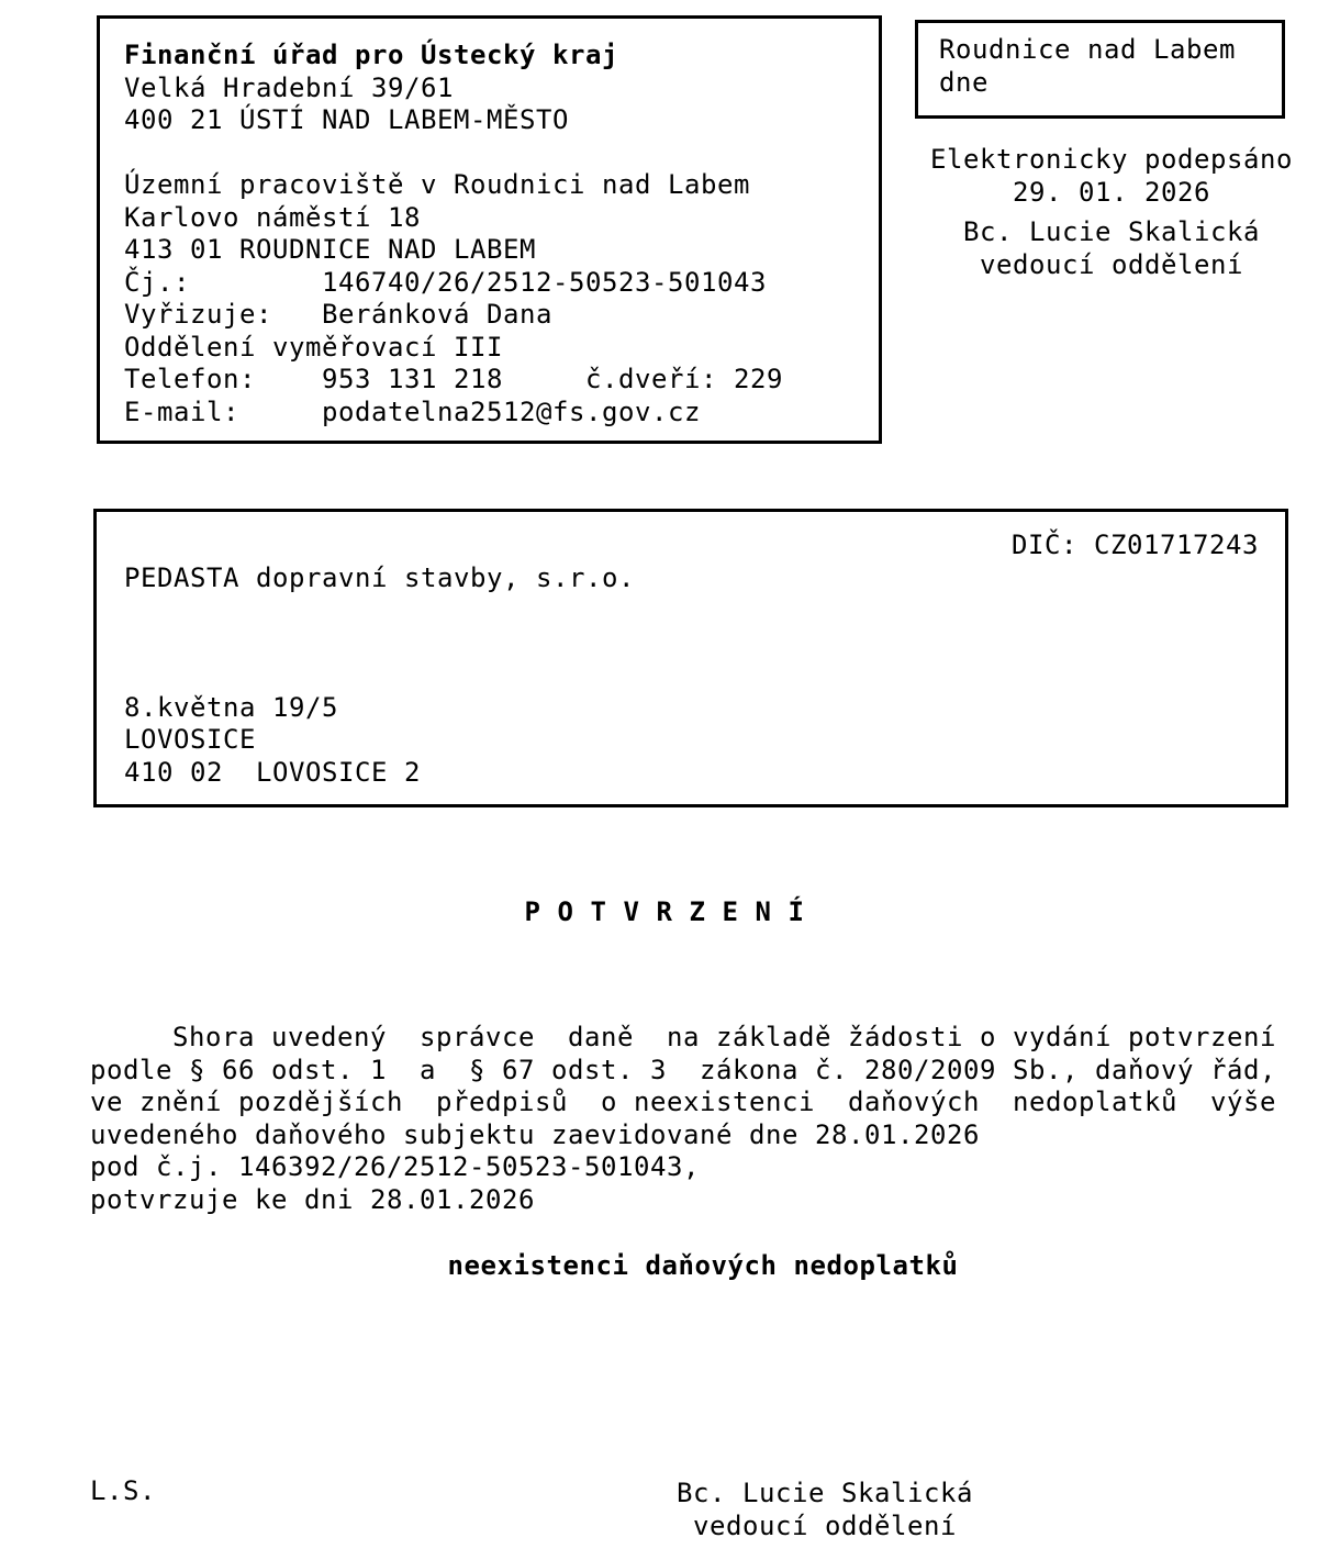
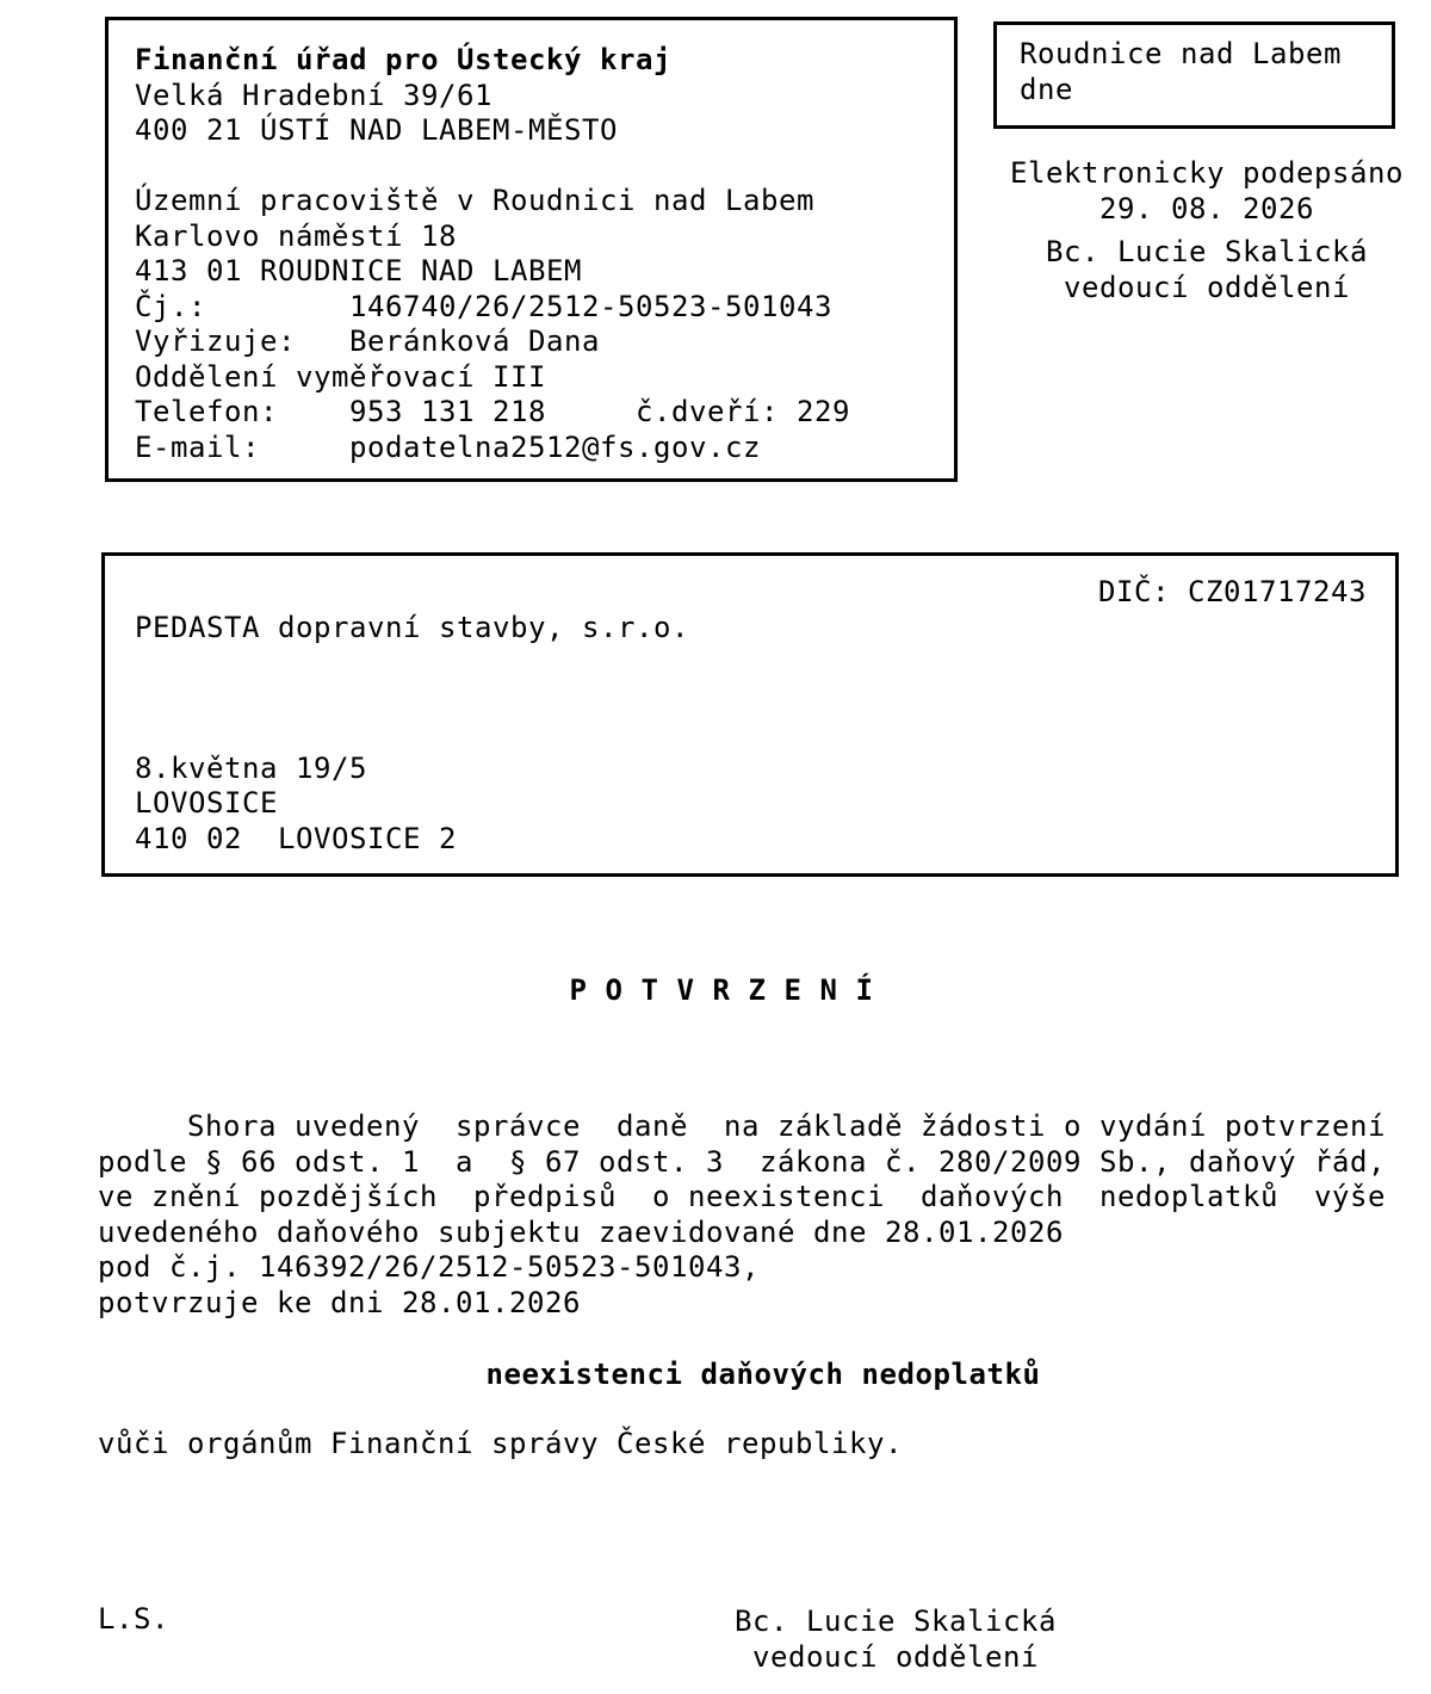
  Finanční úřad pro Ústecký kraj
  Velká Hradební 39/61
  400 21 ÚSTÍ NAD LABEM-MĚSTO
  Územní pracoviště v Roudnici nad Labem
  Karlovo náměstí 18
  413 01 ROUDNICE NAD LABEM
  Čj.: 146740/26/2512-50523-501043
  Vyřizuje: Beránková Dana
  Oddělení vyměřovací III
  Telefon: 953 131 218 č.dveří: 229
  E-mail: podatelna2512@fs.gov.cz
  Roudnice nad Labem
  dne
  Elektronicky podepsáno
- 29. 01. 2026
+ 29. 08. 2026
  Bc. Lucie Skalická
  vedoucí oddělení
  DIČ: CZ01717243
  PEDASTA dopravní stavby, s.r.o.
  8.května 19/5
  LOVOSICE
  410 02 LOVOSICE 2
  P O T V R Z E N Í
  Shora uvedený správce daně na základě žádosti o vydání potvrzení
  podle § 66 odst. 1 a § 67 odst. 3 zákona č. 280/2009 Sb., daňový řád,
  ve znění pozdějších předpisů o neexistenci daňových nedoplatků výše
  uvedeného daňového subjektu zaevidované dne 28.01.2026
  pod č.j. 146392/26/2512-50523-501043,
  potvrzuje ke dni 28.01.2026
  neexistenci daňových nedoplatků
+ vůči orgánům Finanční správy České republiky.
  L.S.
  Bc. Lucie Skalická
  vedoucí oddělení
